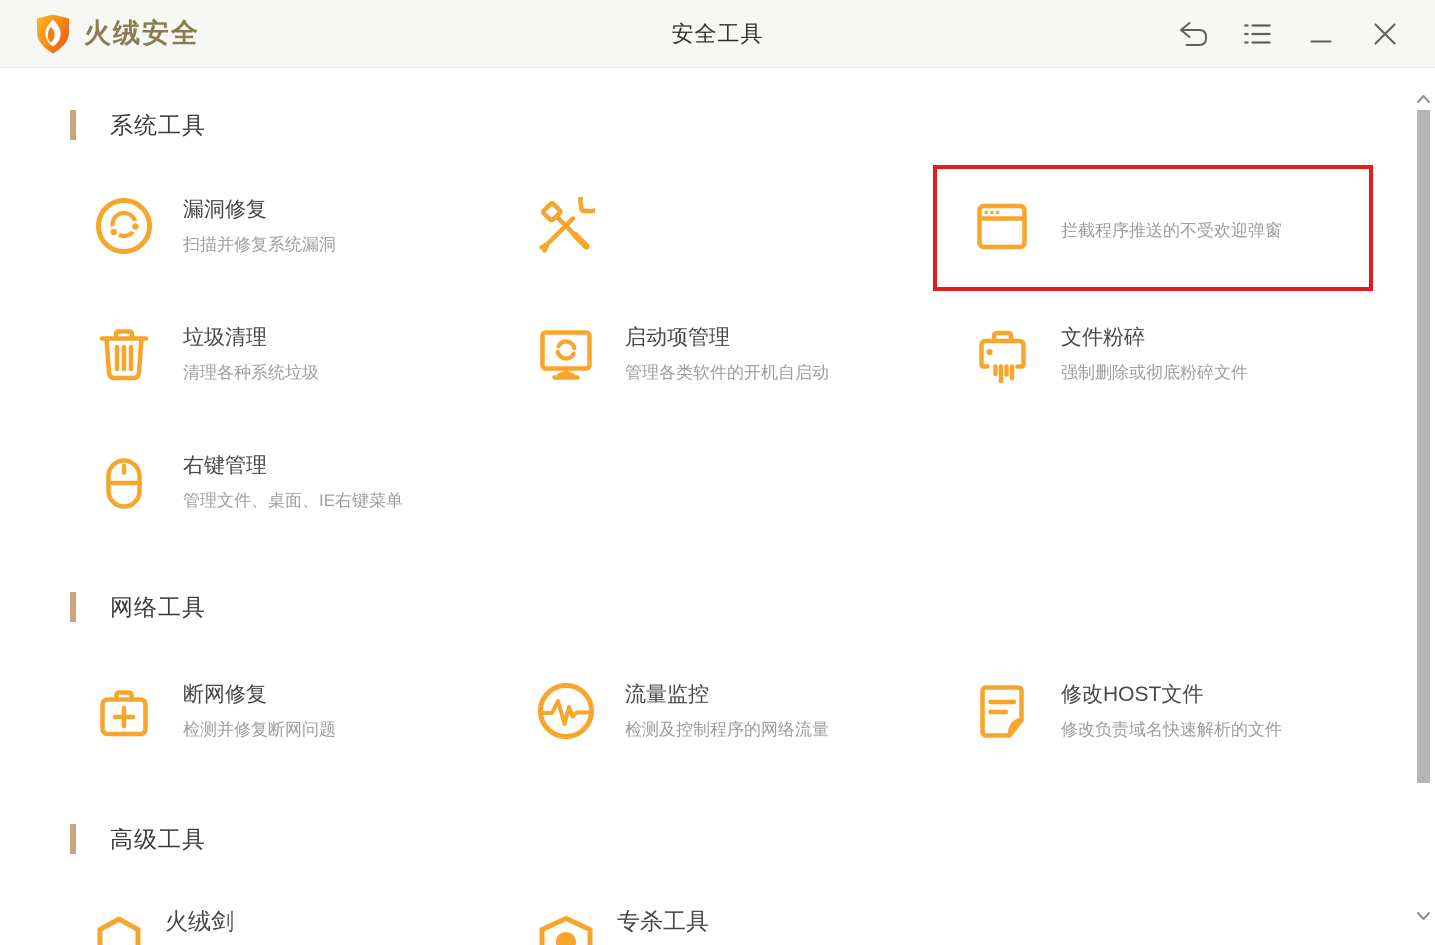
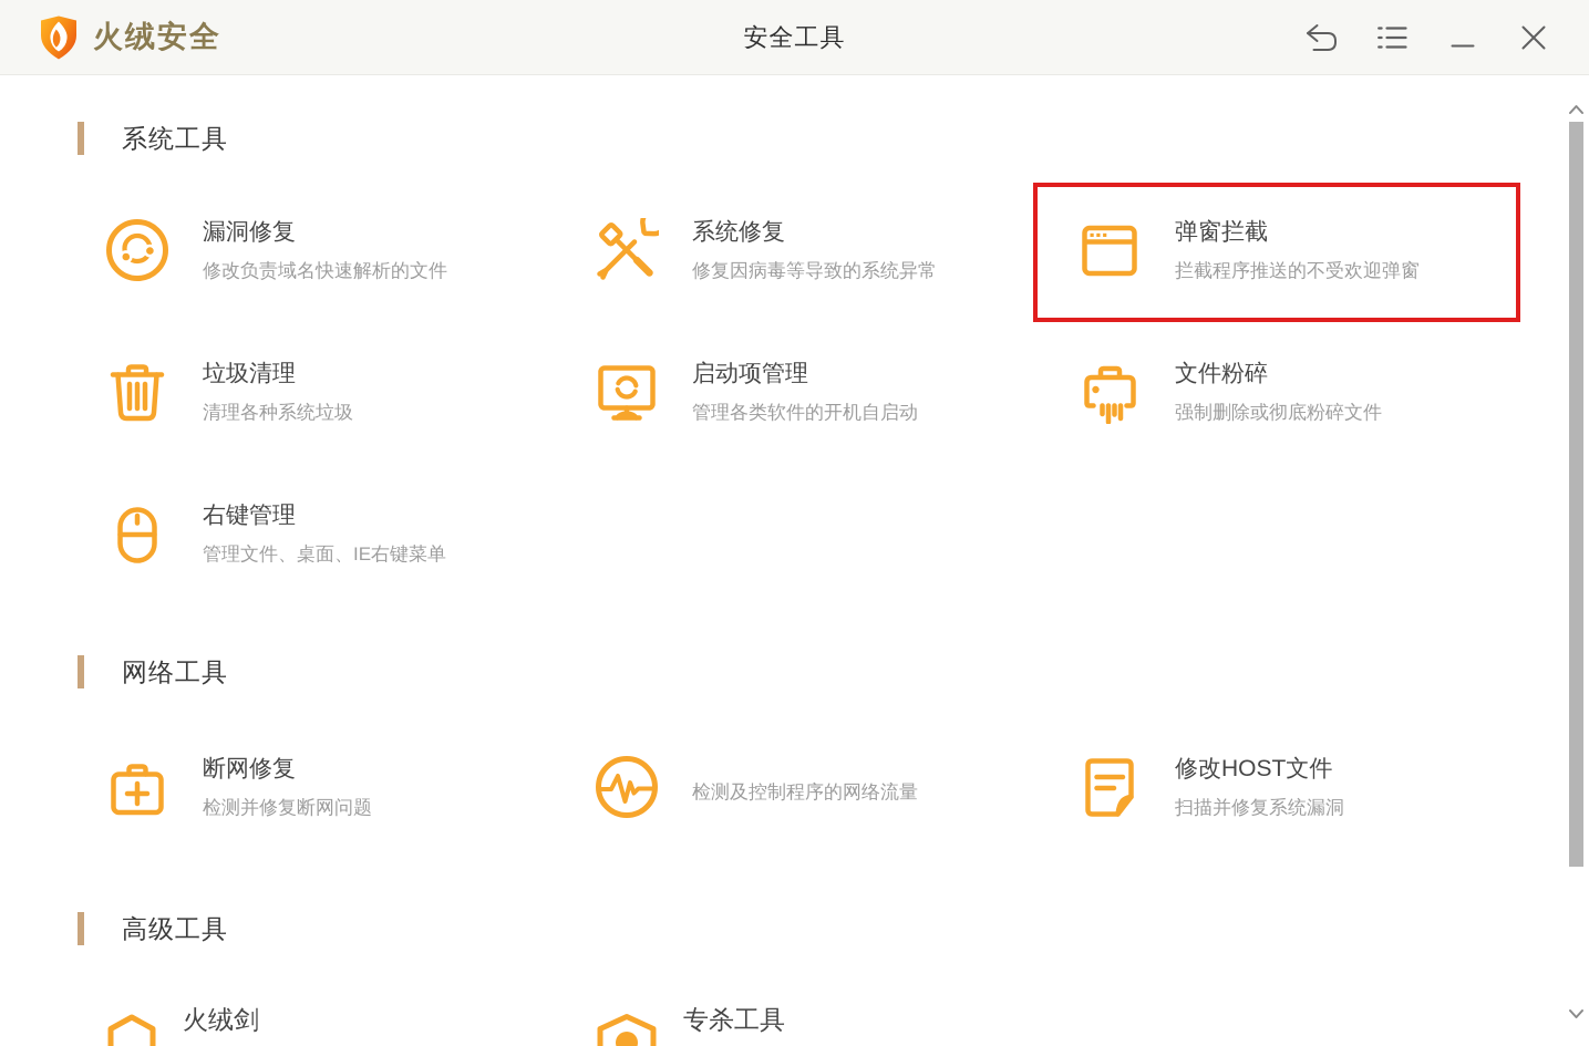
  火绒安全
  安全工具
  系统工具
  漏洞修复
- 扫描并修复系统漏洞
+ 修改负责域名快速解析的文件
+ 系统修复
+ 修复因病毒等导致的系统异常
+ 弹窗拦截
  拦截程序推送的不受欢迎弹窗
  垃圾清理
  清理各种系统垃圾
  启动项管理
  管理各类软件的开机自启动
  文件粉碎
  强制删除或彻底粉碎文件
  右键管理
  管理文件、桌面、IE右键菜单
  网络工具
  断网修复
  检测并修复断网问题
- 流量监控
  检测及控制程序的网络流量
  修改HOST文件
- 修改负责域名快速解析的文件
+ 扫描并修复系统漏洞
  高级工具
  火绒剑
  专杀工具
